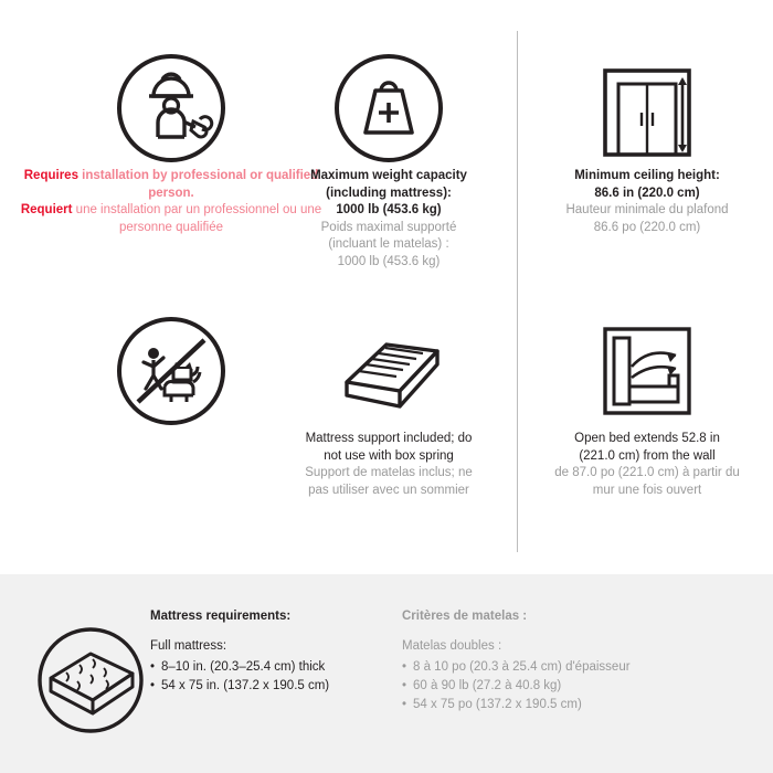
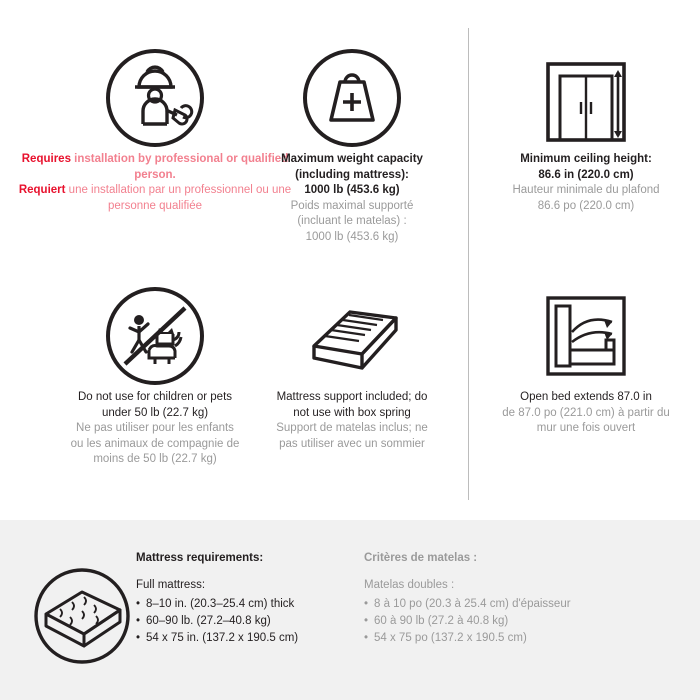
  Requires installation by professional or qualified person.
  Requiert une installation par un professionnel ou une personne qualifiée
  Maximum weight capacity
  (including mattress):
  1000 lb (453.6 kg)
  Poids maximal supporté
  (incluant le matelas) :
  1000 lb (453.6 kg)
  Minimum ceiling height:
  86.6 in (220.0 cm)
  Hauteur minimale du plafond
  86.6 po (220.0 cm)
+ Do not use for children or pets
+ under 50 lb (22.7 kg)
+ Ne pas utiliser pour les enfants
+ ou les animaux de compagnie de
+ moins de 50 lb (22.7 kg)
  Mattress support included; do
  not use with box spring
  Support de matelas inclus; ne
  pas utiliser avec un sommier
- Open bed extends 52.8 in
+ Open bed extends 87.0 in
- (221.0 cm) from the wall
  de 87.0 po (221.0 cm) à partir du
  mur une fois ouvert
  Mattress requirements:
  Full mattress:
  8–10 in. (20.3–25.4 cm) thick
+ 60–90 lb. (27.2–40.8 kg)
  54 x 75 in. (137.2 x 190.5 cm)
  Critères de matelas :
  Matelas doubles :
  8 à 10 po (20.3 à 25.4 cm) d'épaisseur
  60 à 90 lb (27.2 à 40.8 kg)
  54 x 75 po (137.2 x 190.5 cm)
